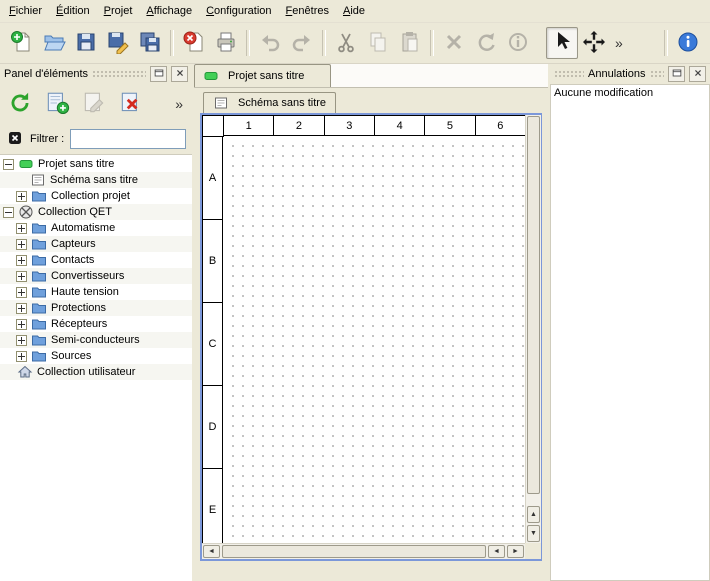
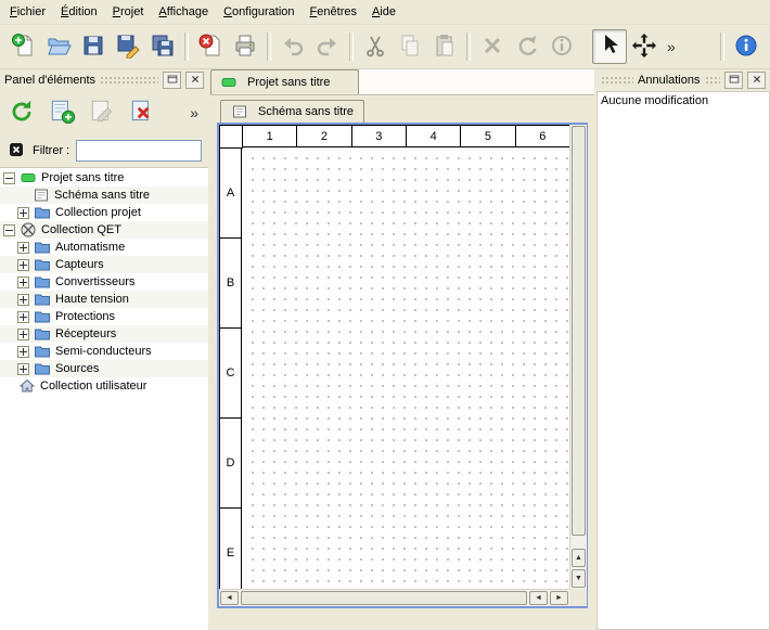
  Fichier
  Édition
  Projet
  Affichage
  Configuration
  Fenêtres
  Aide
  »
  Panel d'éléments
  »
  Filtrer :
  Projet sans titre
  Schéma sans titre
  Collection projet
  Collection QET
  Automatisme
  Capteurs
- Contacts
  Convertisseurs
  Haute tension
  Protections
  Récepteurs
  Semi-conducteurs
  Sources
  Collection utilisateur
  Projet sans titre
  Schéma sans titre
  1
  2
  3
  4
  5
  6
  A
  B
  C
  D
  E
  Annulations
  Aucune modification
